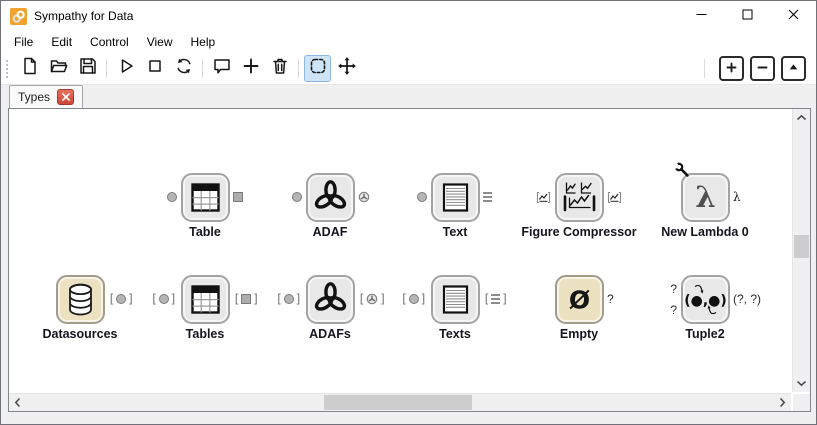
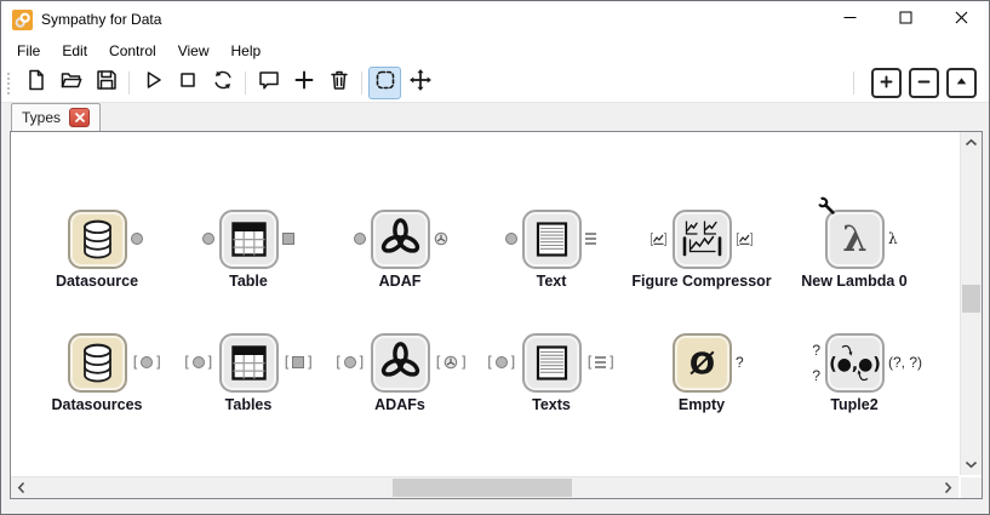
  Sympathy for Data
  File
  Edit
  Control
  View
  Help
  Types
+ Datasource
  Table
  ADAF
  Text
  Figure Compressor
  λ
  λ
  New Lambda 0
  [
  ]
  Datasources
  [
  ]
  [
  ]
  Tables
  [
  ]
  [
  ]
  ADAFs
  [
  ]
  [
  ]
  Texts
  Ø
  ?
  Empty
  ?
  ?
  (●,●)
  (?, ?)
  Tuple2
